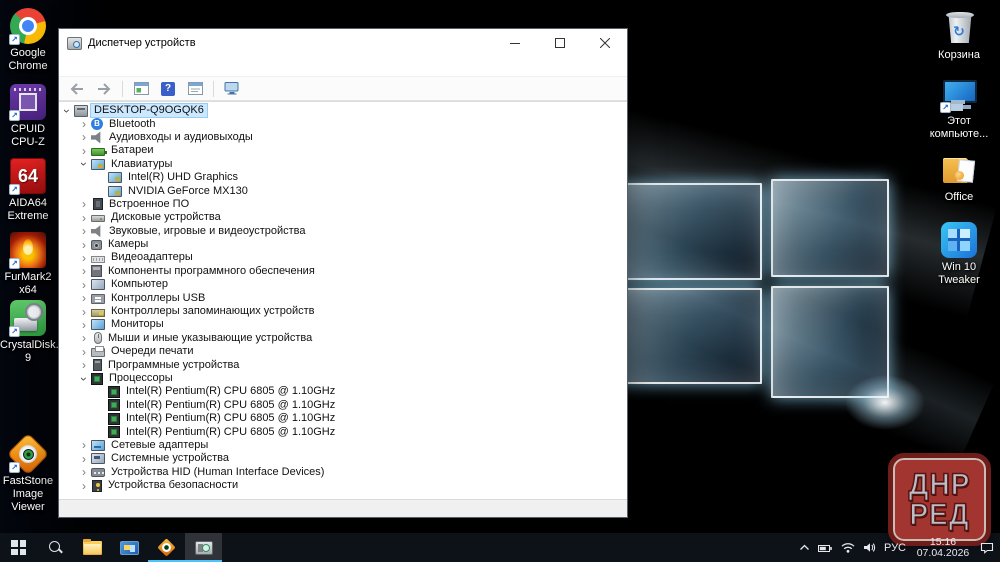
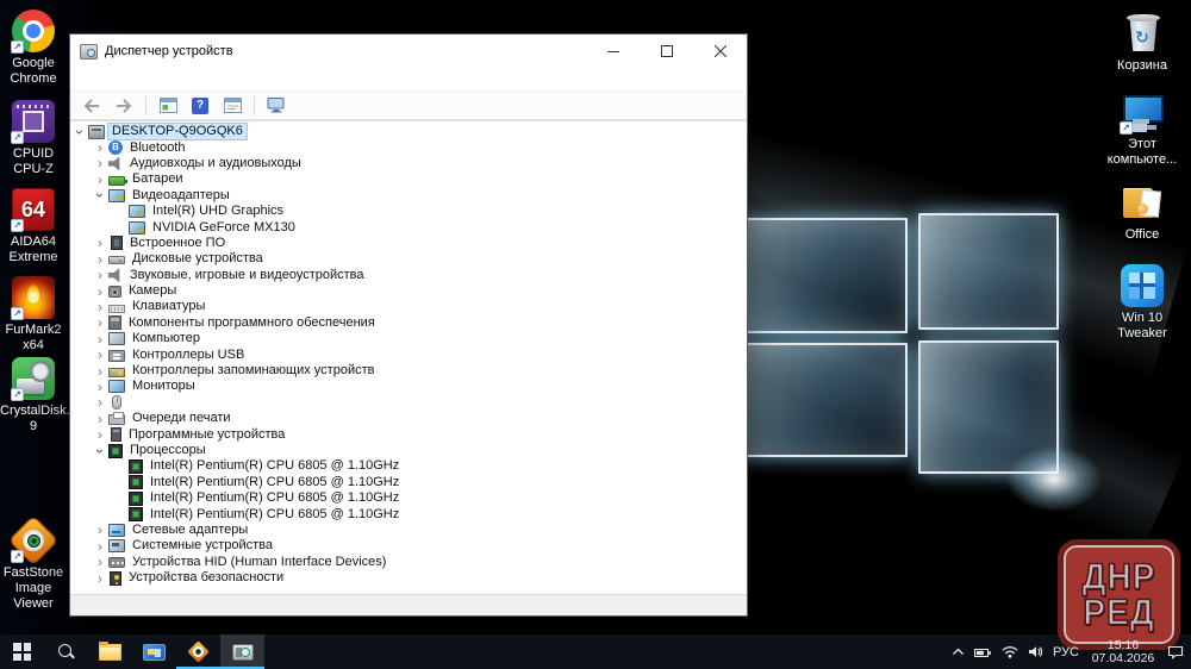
  Google
  Chrome
  CPUID
  CPU-Z
  64
  AIDA64
  Extreme
  FurMark2 x64
  CrystalDisk
  9
  FastStone
  Image Viewer
  Корзина
  Этот
  компьюте...
  Office
  Win 10
  Tweaker
  Диспетчер устройств
  DESKTOP-Q9OGQK6
  Bluetooth
  Аудиовходы и аудиовыходы
  Батареи
- Клавиатуры
+ Видеоадаптеры
  Intel(R) UHD Graphics
  NVIDIA GeForce MX130
  Встроенное ПО
  Дисковые устройства
  Звуковые, игровые и видеоустройства
  Камеры
- Видеоадаптеры
+ Клавиатуры
  Компоненты программного обеспечения
  Компьютер
  Контроллеры USB
  Контроллеры запоминающих устройств
  Мониторы
- Мыши и иные указывающие устройства
  Очереди печати
  Программные устройства
  Процессоры
  Intel(R) Pentium(R) CPU 6805 @ 1.10GHz
  Intel(R) Pentium(R) CPU 6805 @ 1.10GHz
  Intel(R) Pentium(R) CPU 6805 @ 1.10GHz
  Intel(R) Pentium(R) CPU 6805 @ 1.10GHz
  Сетевые адаптеры
  Системные устройства
  Устройства HID (Human Interface Devices)
  Устройства безопасности
  ДНР
  РЕД
  РУС
  15:16
  07.04.2026
